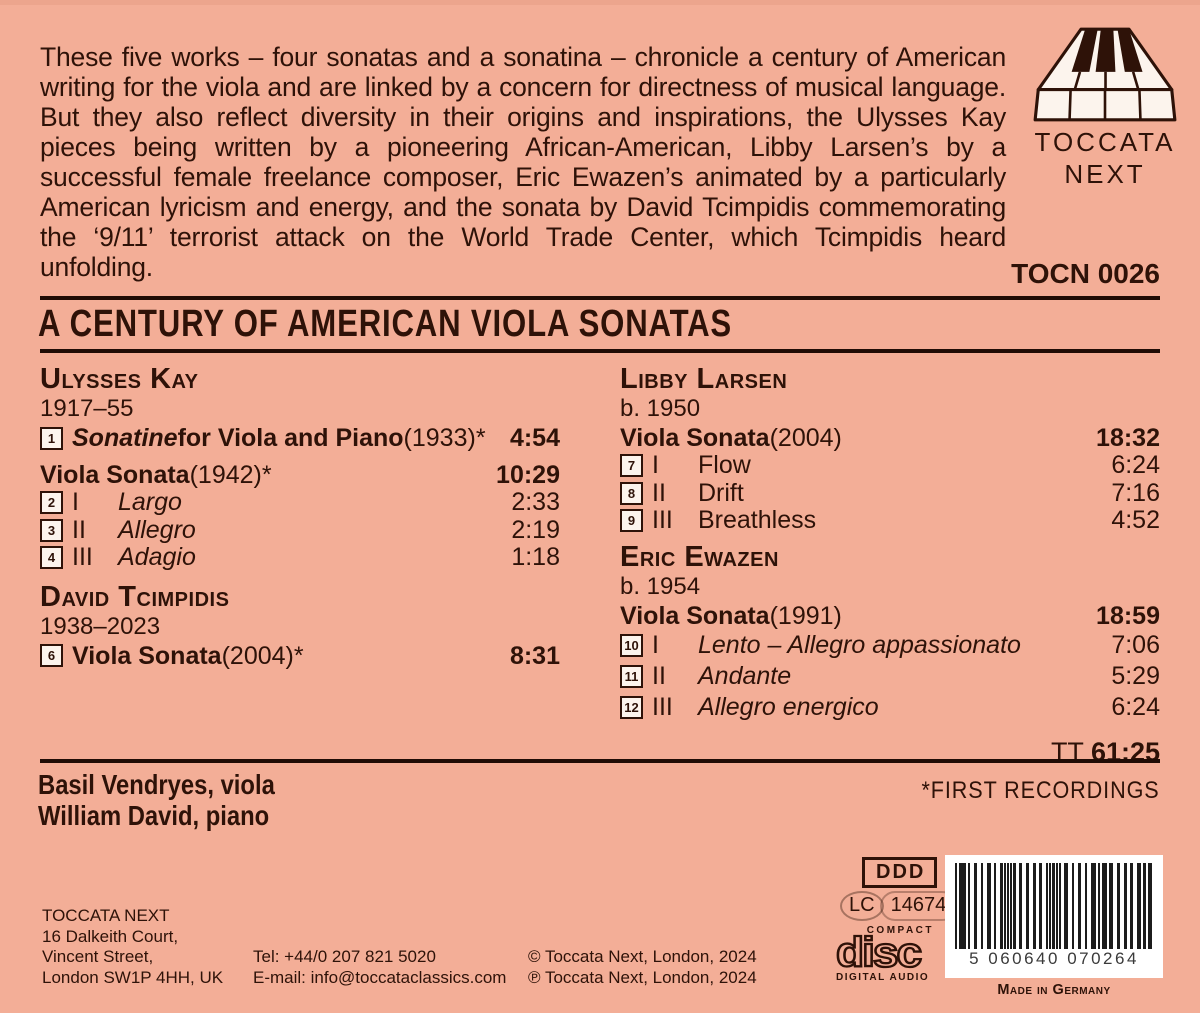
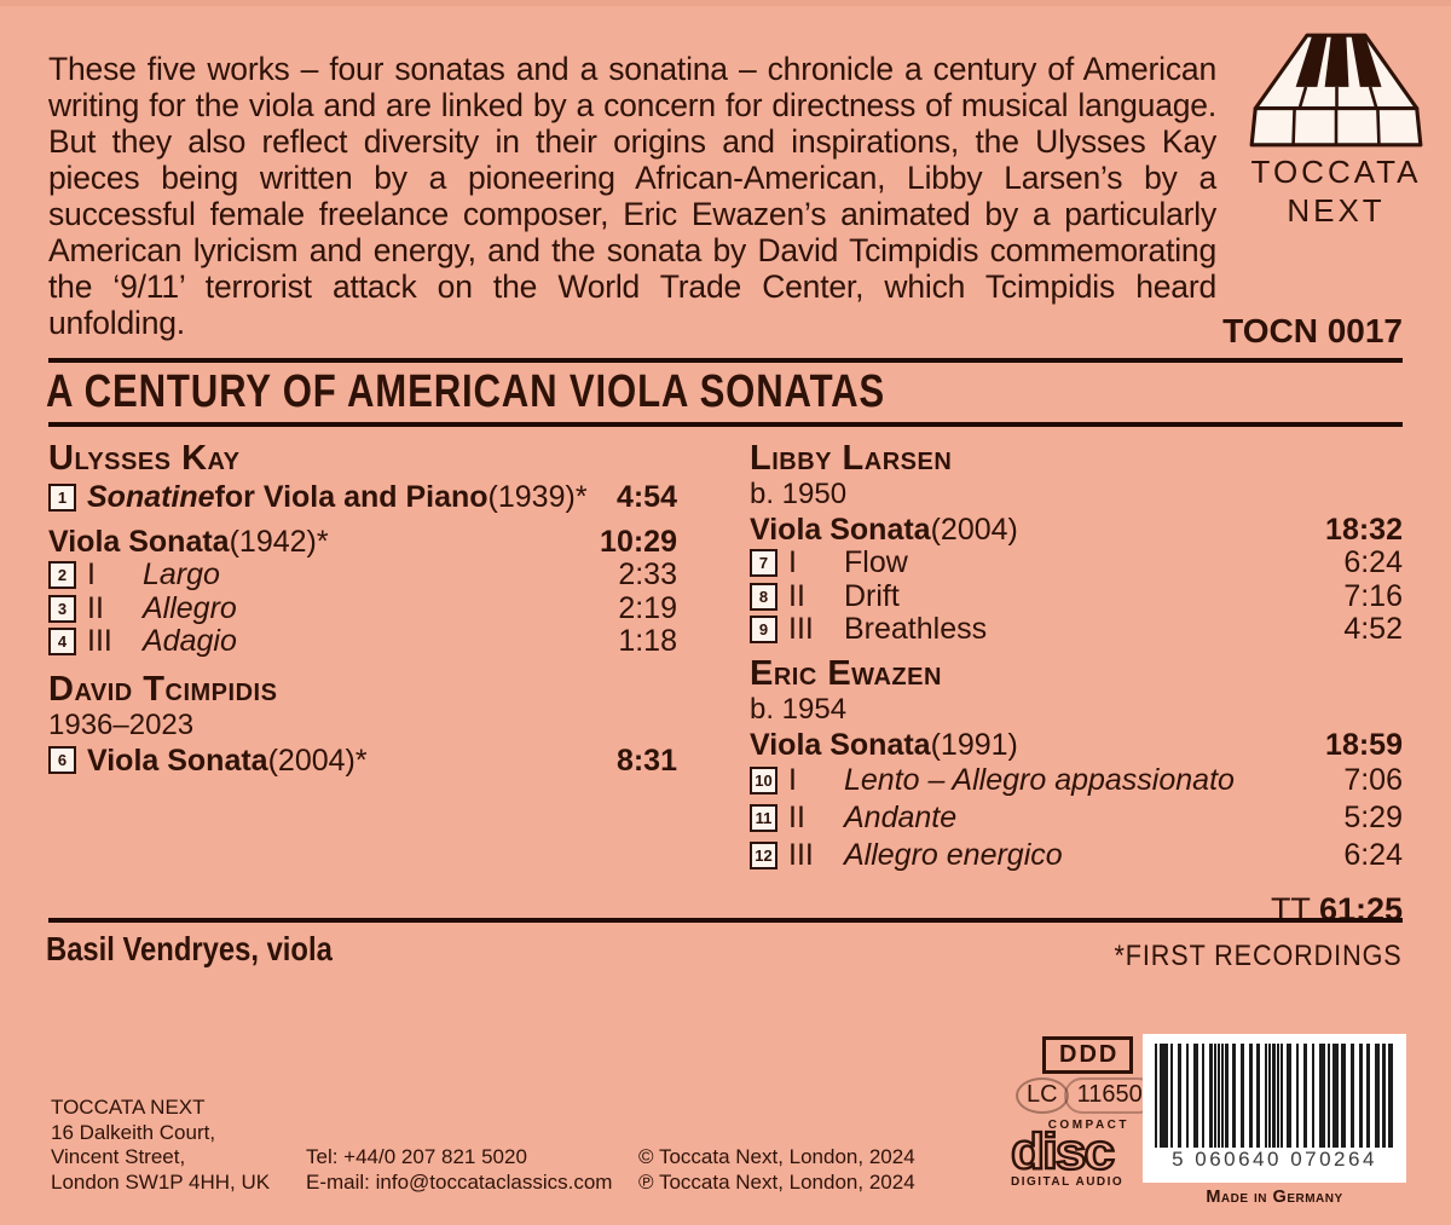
  These five works – four sonatas and a sonatina – chronicle a century of American writing for the viola and are linked by a concern for directness of musical language. But they also reflect diversity in their origins and inspirations, the Ulysses Kay pieces being written by a pioneering African-American, Libby Larsen’s by a successful female freelance composer, Eric Ewazen’s animated by a particularly American lyricism and energy, and the sonata by David Tcimpidis commemorating the ‘9/11’ terrorist attack on the World Trade Center, which Tcimpidis heard unfolding.
- TOCN 0026
+ TOCN 0017
  TOCCATA
  NEXT
  A CENTURY OF AMERICAN VIOLA SONATAS
  Ulysses Kay
- 1917–55
  1
  Sonatine
  for Viola and Piano
- (1933)*
+ (1939)*
  4:54
  Viola Sonata
  (1942)*
  10:29
  2
  I
  Largo
  2:33
  3
  II
  Allegro
  2:19
  4
  III
  Adagio
  1:18
  David Tcimpidis
- 1938–2023
+ 1936–2023
  6
  Viola Sonata
  (2004)*
  8:31
  Libby Larsen
  b. 1950
  Viola Sonata
  (2004)
  18:32
  7
  I
  Flow
  6:24
  8
  II
  Drift
  7:16
  9
  III
  Breathless
  4:52
  Eric Ewazen
  b. 1954
  Viola Sonata
  (1991)
  18:59
  10
  I
  Lento – Allegro appassionato
  7:06
  11
  II
  Andante
  5:29
  12
  III
  Allegro energico
  6:24
  TT 61:25
  Basil Vendryes, viola
- William David, piano
  *FIRST RECORDINGS
  TOCCATA NEXT
  16 Dalkeith Court,
  Vincent Street,
  London SW1P 4HH, UK
  Tel: +44/0 207 821 5020
  E-mail: info@toccataclassics.com
  © Toccata Next, London, 2024
  ℗ Toccata Next, London, 2024
  DDD
  LC
- 14674
+ 11650
  COMPACT
  disc
  DIGITAL AUDIO
  5 060640 070264
  Made in Germany
